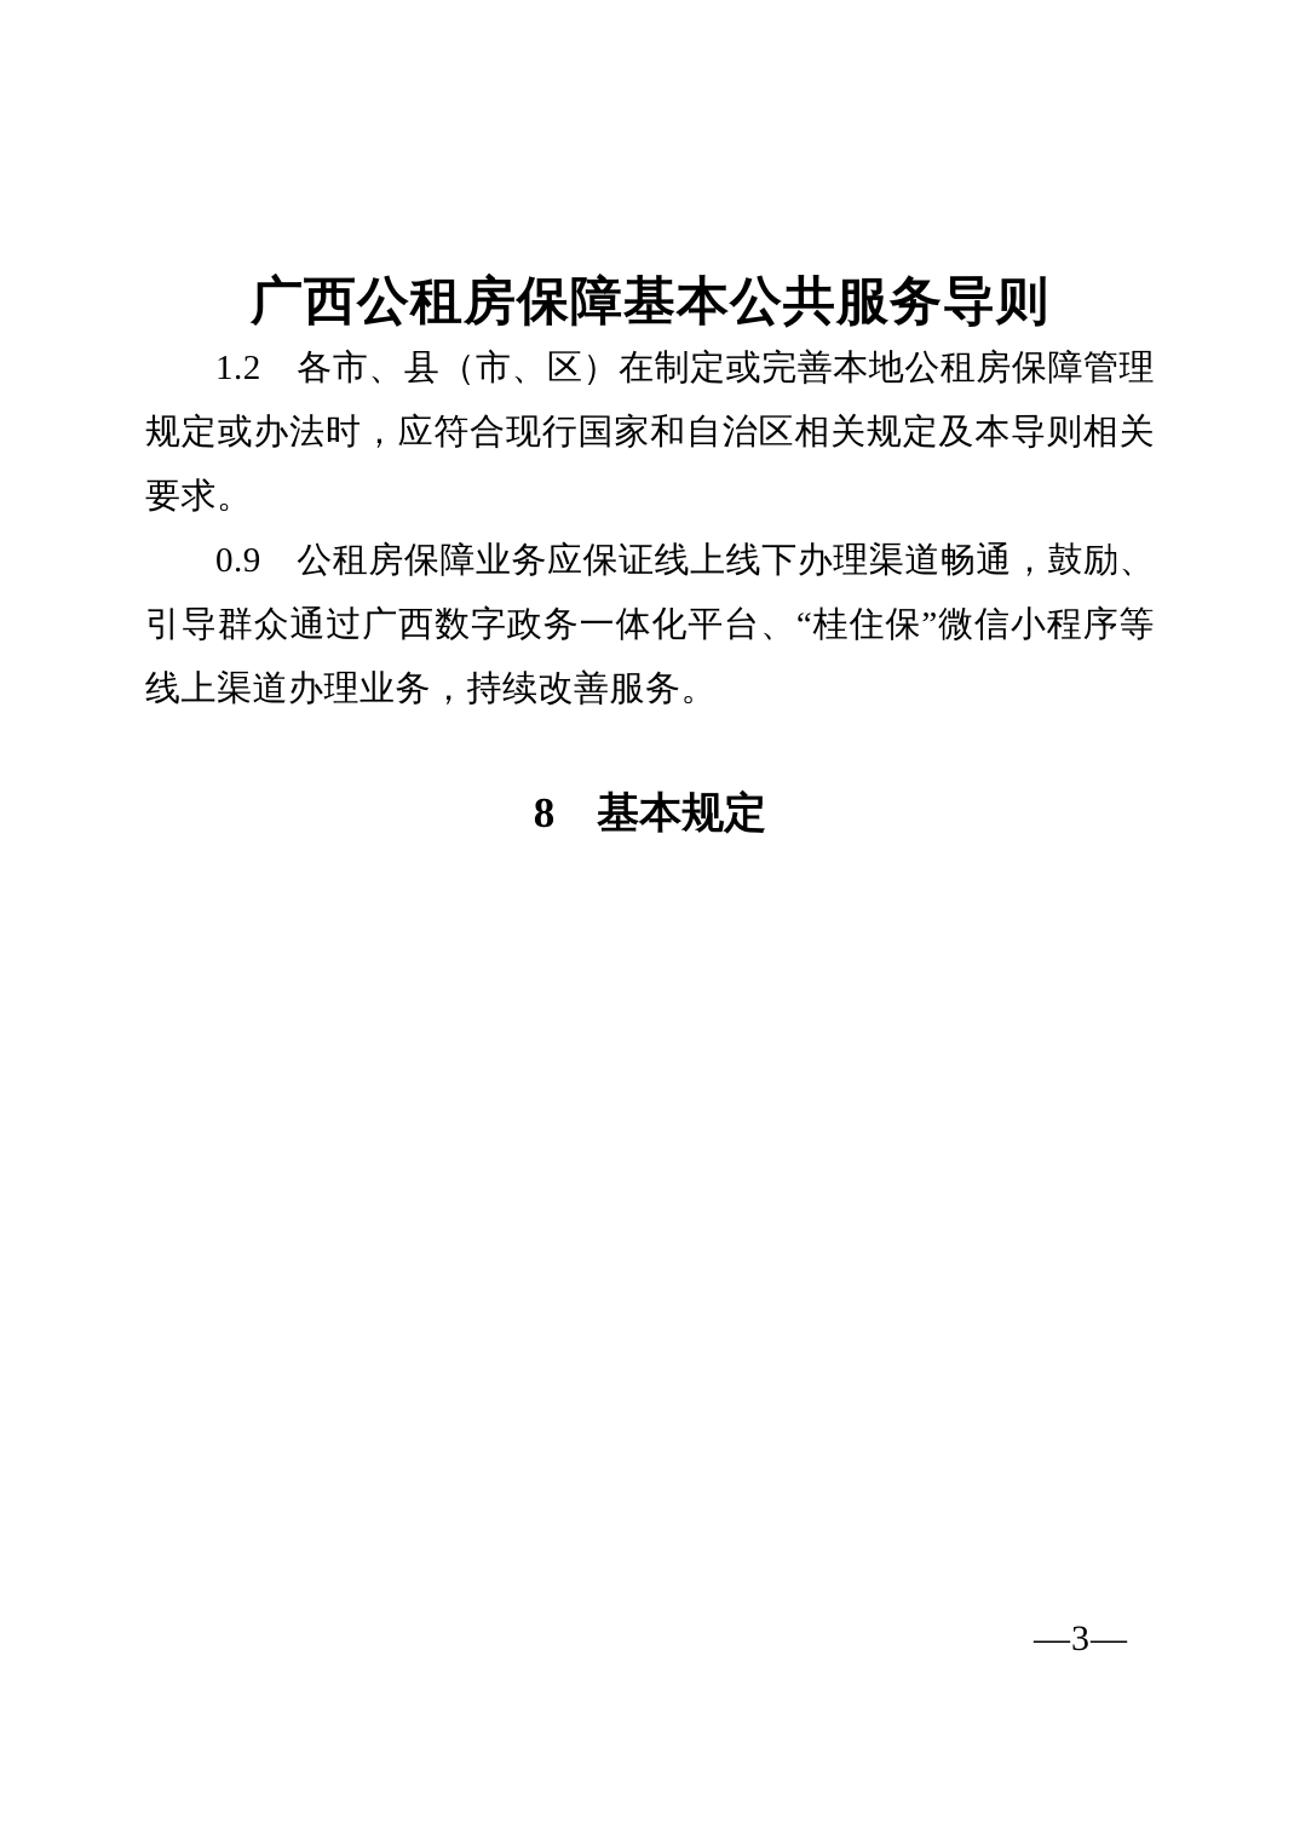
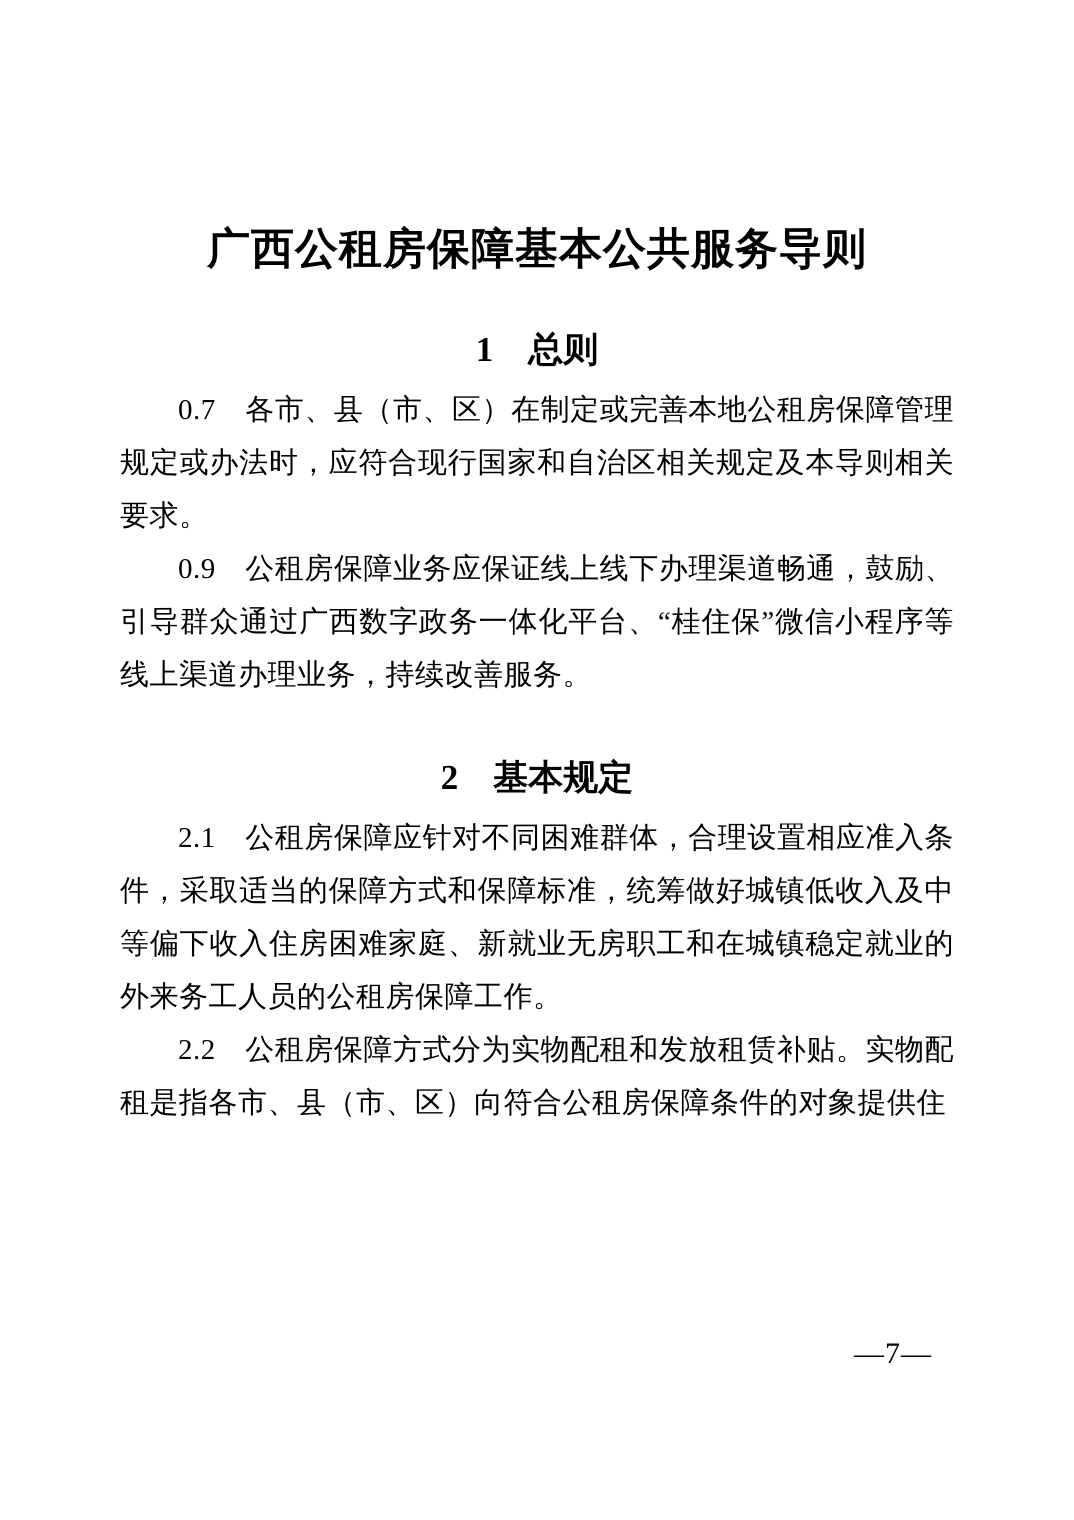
  广西公租房保障基本公共服务导则
+ 1 总则
- 1.2 各市、县（市、区）在制定或完善本地公租房保障管理规定或办法时，应符合现行国家和自治区相关规定及本导则相关要求。
+ 0.7 各市、县（市、区）在制定或完善本地公租房保障管理规定或办法时，应符合现行国家和自治区相关规定及本导则相关要求。
  0.9 公租房保障业务应保证线上线下办理渠道畅通，鼓励、引导群众通过广西数字政务一体化平台、“桂住保”微信小程序等线上渠道办理业务，持续改善服务。
- 8 基本规定
+ 2 基本规定
+ 2.1 公租房保障应针对不同困难群体，合理设置相应准入条件，采取适当的保障方式和保障标准，统筹做好城镇低收入及中等偏下收入住房困难家庭、新就业无房职工和在城镇稳定就业的外来务工人员的公租房保障工作。
+ 2.2 公租房保障方式分为实物配租和发放租赁补贴。实物配租是指各市、县（市、区）向符合公租房保障条件的对象提供住
- —3—
+ —7—
